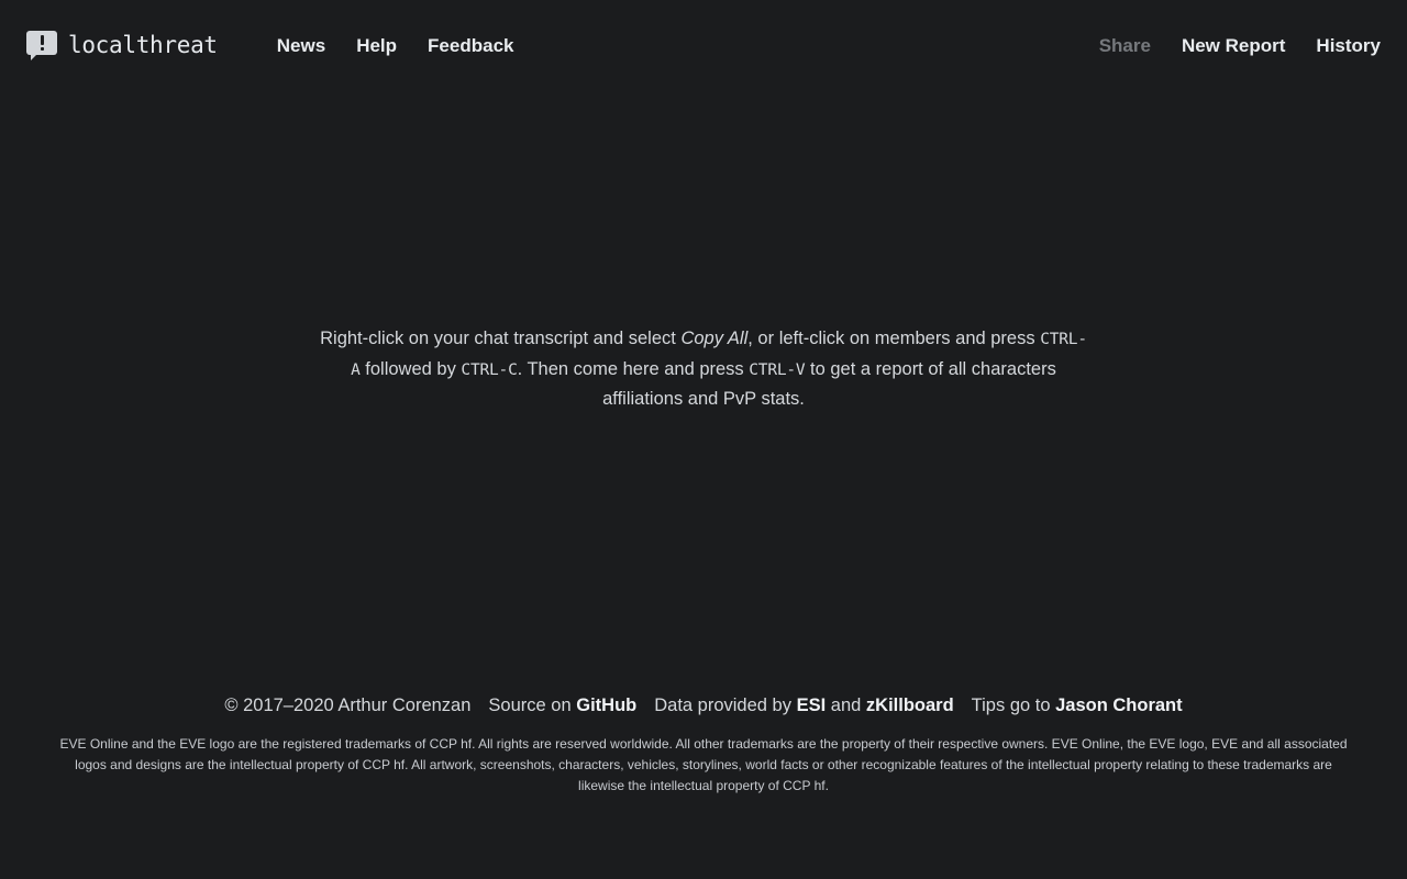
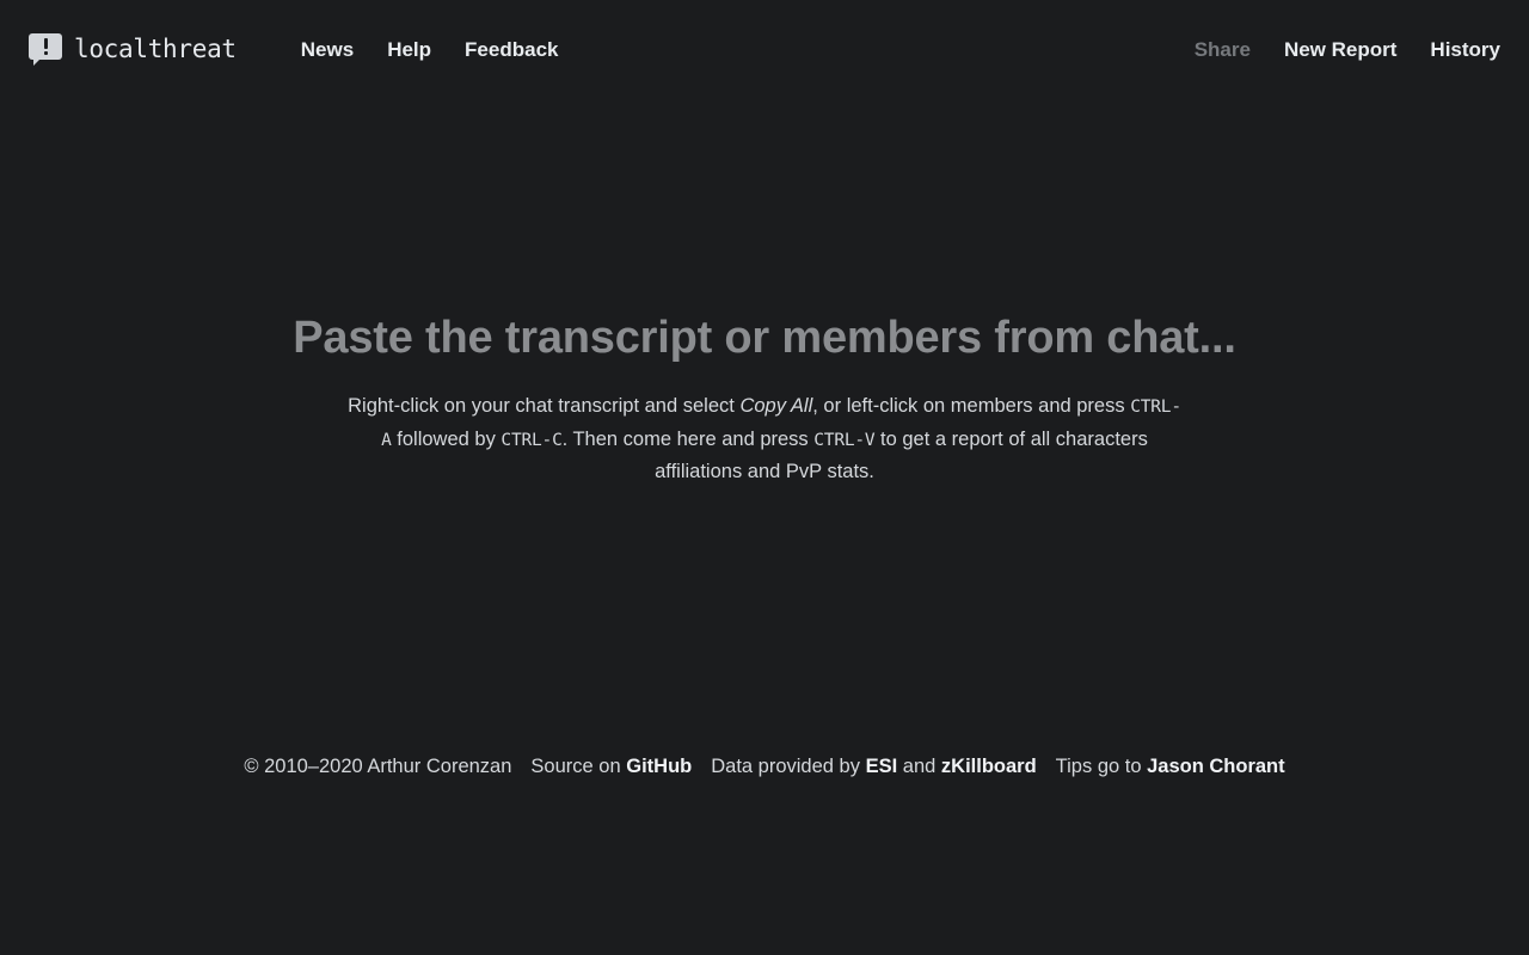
  localthreat
  News
  Help
  Feedback
  Share
  New Report
  History
+ Paste the transcript or members from chat...
  Right-click on your chat transcript and select Copy All, or left-click on members and press CTRL-A followed by CTRL-C. Then come here and press CTRL-V to get a report of all characters affiliations and PvP stats.
- © 2017–2020 Arthur Corenzan Source on GitHub Data provided by ESI and zKillboard Tips go to Jason Chorant
+ © 2010–2020 Arthur Corenzan Source on GitHub Data provided by ESI and zKillboard Tips go to Jason Chorant
- EVE Online and the EVE logo are the registered trademarks of CCP hf. All rights are reserved worldwide. All other trademarks are the property of their respective owners. EVE Online, the EVE logo, EVE and all associated logos and designs are the intellectual property of CCP hf. All artwork, screenshots, characters, vehicles, storylines, world facts or other recognizable features of the intellectual property relating to these trademarks are likewise the intellectual property of CCP hf.
